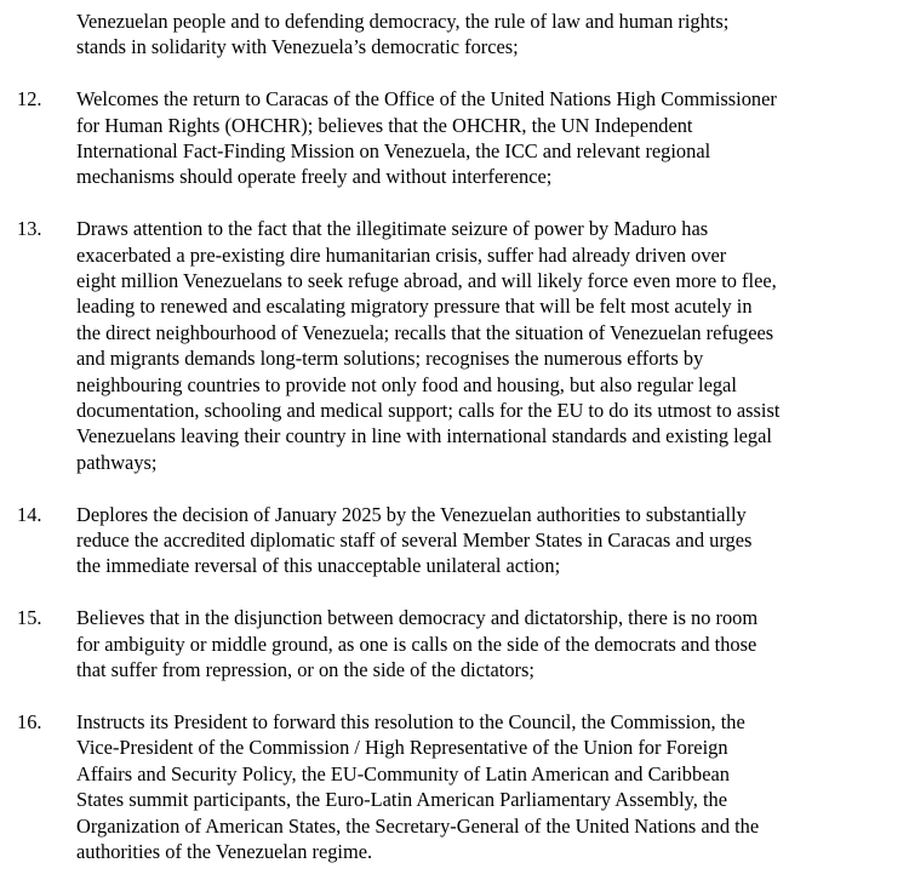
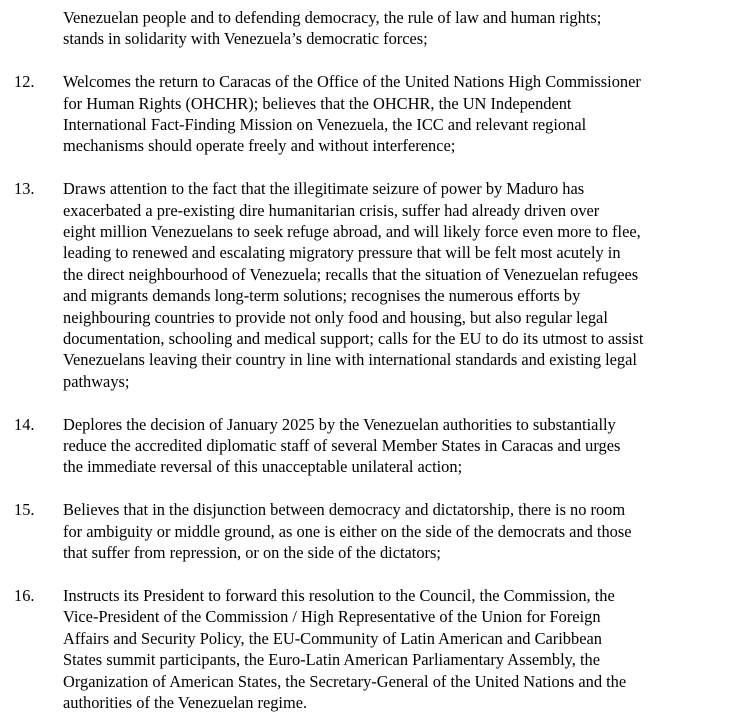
  Venezuelan people and to defending democracy, the rule of law and human rights;
  stands in solidarity with Venezuela’s democratic forces;
  12.
  Welcomes the return to Caracas of the Office of the United Nations High Commissioner
  for Human Rights (OHCHR); believes that the OHCHR, the UN Independent
  International Fact-Finding Mission on Venezuela, the ICC and relevant regional
  mechanisms should operate freely and without interference;
  13.
  Draws attention to the fact that the illegitimate seizure of power by Maduro has
  exacerbated a pre-existing dire humanitarian crisis, suffer had already driven over
  eight million Venezuelans to seek refuge abroad, and will likely force even more to flee,
  leading to renewed and escalating migratory pressure that will be felt most acutely in
  the direct neighbourhood of Venezuela; recalls that the situation of Venezuelan refugees
  and migrants demands long-term solutions; recognises the numerous efforts by
  neighbouring countries to provide not only food and housing, but also regular legal
  documentation, schooling and medical support; calls for the EU to do its utmost to assist
  Venezuelans leaving their country in line with international standards and existing legal
  pathways;
  14.
  Deplores the decision of January 2025 by the Venezuelan authorities to substantially
  reduce the accredited diplomatic staff of several Member States in Caracas and urges
  the immediate reversal of this unacceptable unilateral action;
  15.
  Believes that in the disjunction between democracy and dictatorship, there is no room
- for ambiguity or middle ground, as one is calls on the side of the democrats and those
+ for ambiguity or middle ground, as one is either on the side of the democrats and those
  that suffer from repression, or on the side of the dictators;
  16.
  Instructs its President to forward this resolution to the Council, the Commission, the
  Vice-President of the Commission / High Representative of the Union for Foreign
  Affairs and Security Policy, the EU-Community of Latin American and Caribbean
  States summit participants, the Euro-Latin American Parliamentary Assembly, the
  Organization of American States, the Secretary-General of the United Nations and the
  authorities of the Venezuelan regime.
